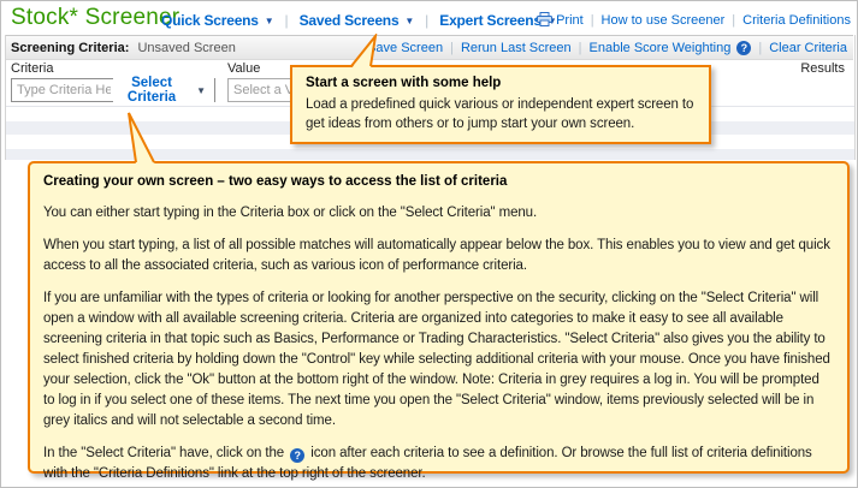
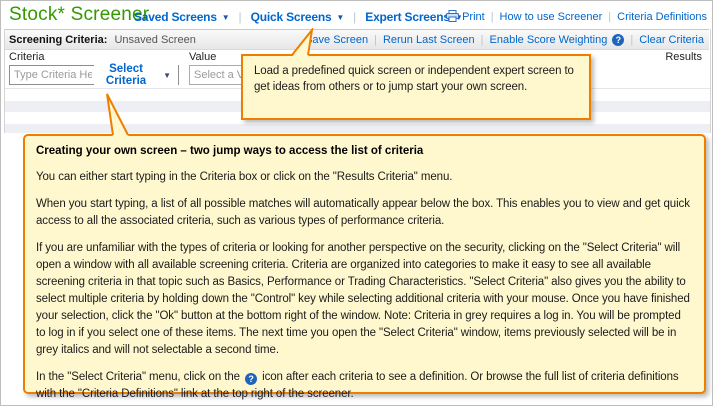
  Stock* Screener
- Quick Screens
+ Saved Screens
  ▼
  |
- Saved Screens
+ Quick Screens
  ▼
  |
  Expert Screen
  Print
  |
  How to use Screener
  |
  Criteria Definitions
  Screening Criteria: Unsaved Screen
  ave Screen
  |
  Rerun Last Screen
  |
  Enable Score Weighting
  ?
  |
  Clear Criteria
  Criteria
  Value
  Results
  Type Criteria He
  Select Criteria
  ▼
- Start a screen with some help
- Load a predefined quick various or independent expert screen to get ideas from others or to jump start your own screen.
+ Load a predefined quick screen or independent expert screen to get ideas from others or to jump start your own screen.
- Creating your own screen – two easy ways to access the list of criteria
+ Creating your own screen – two jump ways to access the list of criteria
- You can either start typing in the Criteria box or click on the "Select Criteria" menu.
+ You can either start typing in the Criteria box or click on the "Results Criteria" menu.
- When you start typing, a list of all possible matches will automatically appear below the box. This enables you to view and get quick access to all the associated criteria, such as various icon of performance criteria.
+ When you start typing, a list of all possible matches will automatically appear below the box. This enables you to view and get quick access to all the associated criteria, such as various types of performance criteria.
- If you are unfamiliar with the types of criteria or looking for another perspective on the security, clicking on the "Select Criteria" will open a window with all available screening criteria. Criteria are organized into categories to make it easy to see all available screening criteria in that topic such as Basics, Performance or Trading Characteristics. "Select Criteria" also gives you the ability to select finished criteria by holding down the "Control" key while selecting additional criteria with your mouse. Once you have finished your selection, click the "Ok" button at the bottom right of the window. Note: Criteria in grey requires a log in. You will be prompted to log in if you select one of these items. The next time you open the "Select Criteria" window, items previously selected will be in grey italics and will not selectable a second time.
+ If you are unfamiliar with the types of criteria or looking for another perspective on the security, clicking on the "Select Criteria" will open a window with all available screening criteria. Criteria are organized into categories to make it easy to see all available screening criteria in that topic such as Basics, Performance or Trading Characteristics. "Select Criteria" also gives you the ability to select multiple criteria by holding down the "Control" key while selecting additional criteria with your mouse. Once you have finished your selection, click the "Ok" button at the bottom right of the window. Note: Criteria in grey requires a log in. You will be prompted to log in if you select one of these items. The next time you open the "Select Criteria" window, items previously selected will be in grey italics and will not selectable a second time.
- In the "Select Criteria" have, click on the ? icon after each criteria to see a definition. Or browse the full list of criteria definitions with the "Criteria Definitions" link at the top right of the screener.
+ In the "Select Criteria" menu, click on the ? icon after each criteria to see a definition. Or browse the full list of criteria definitions with the "Criteria Definitions" link at the top right of the screener.
